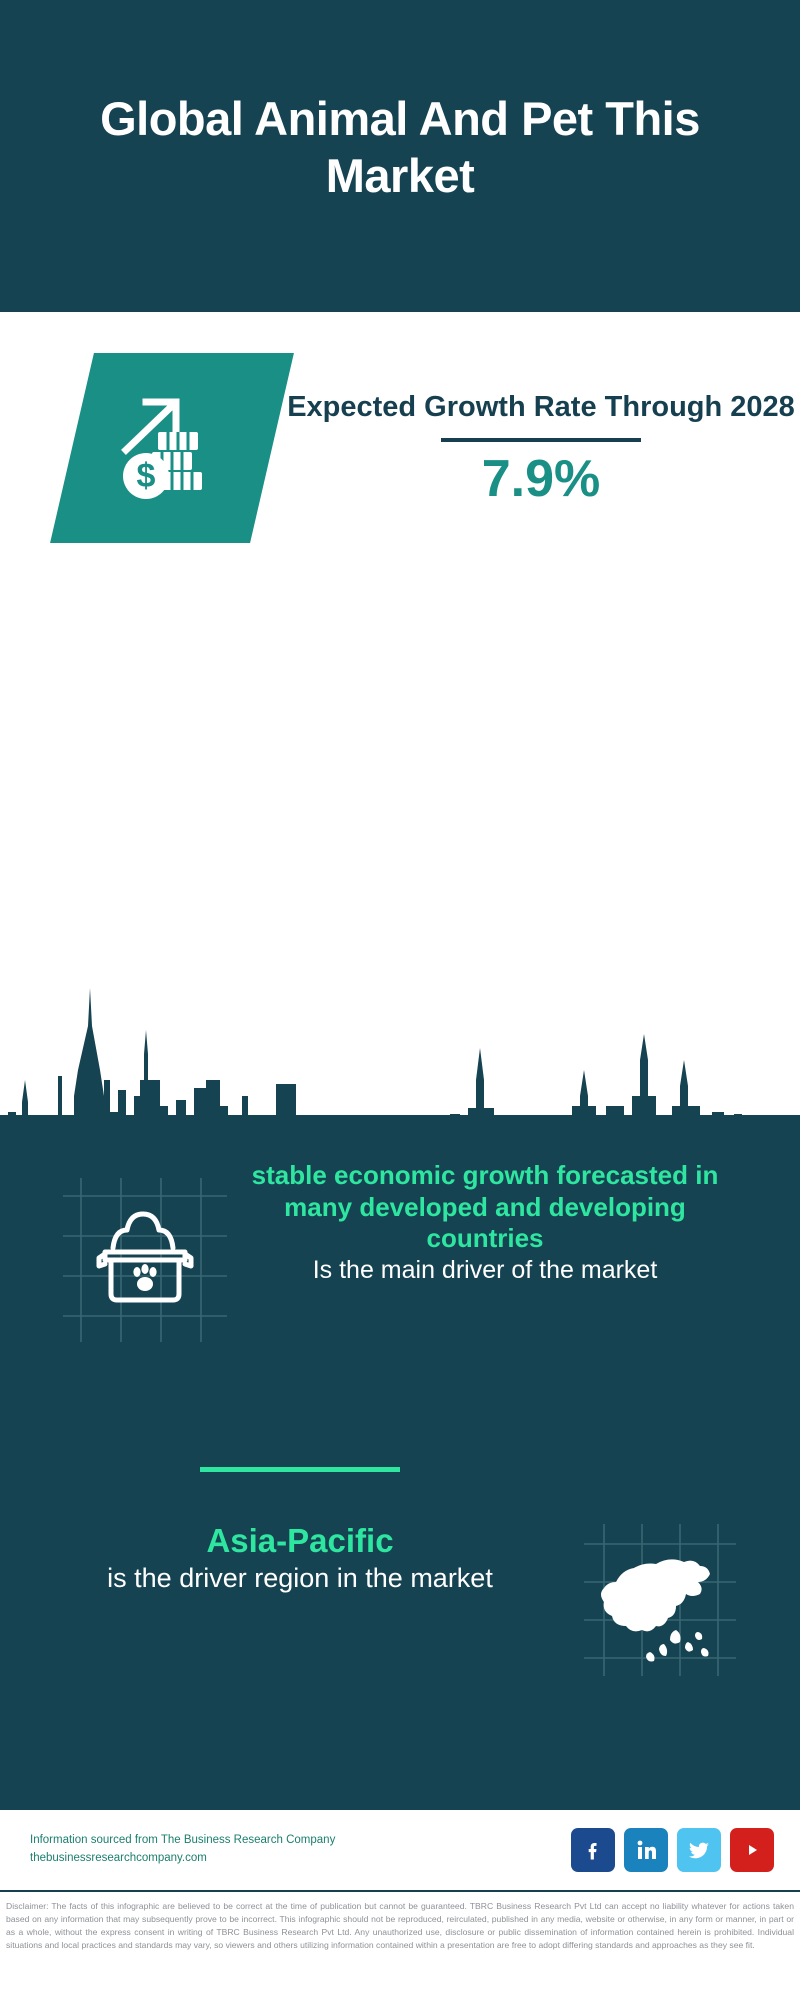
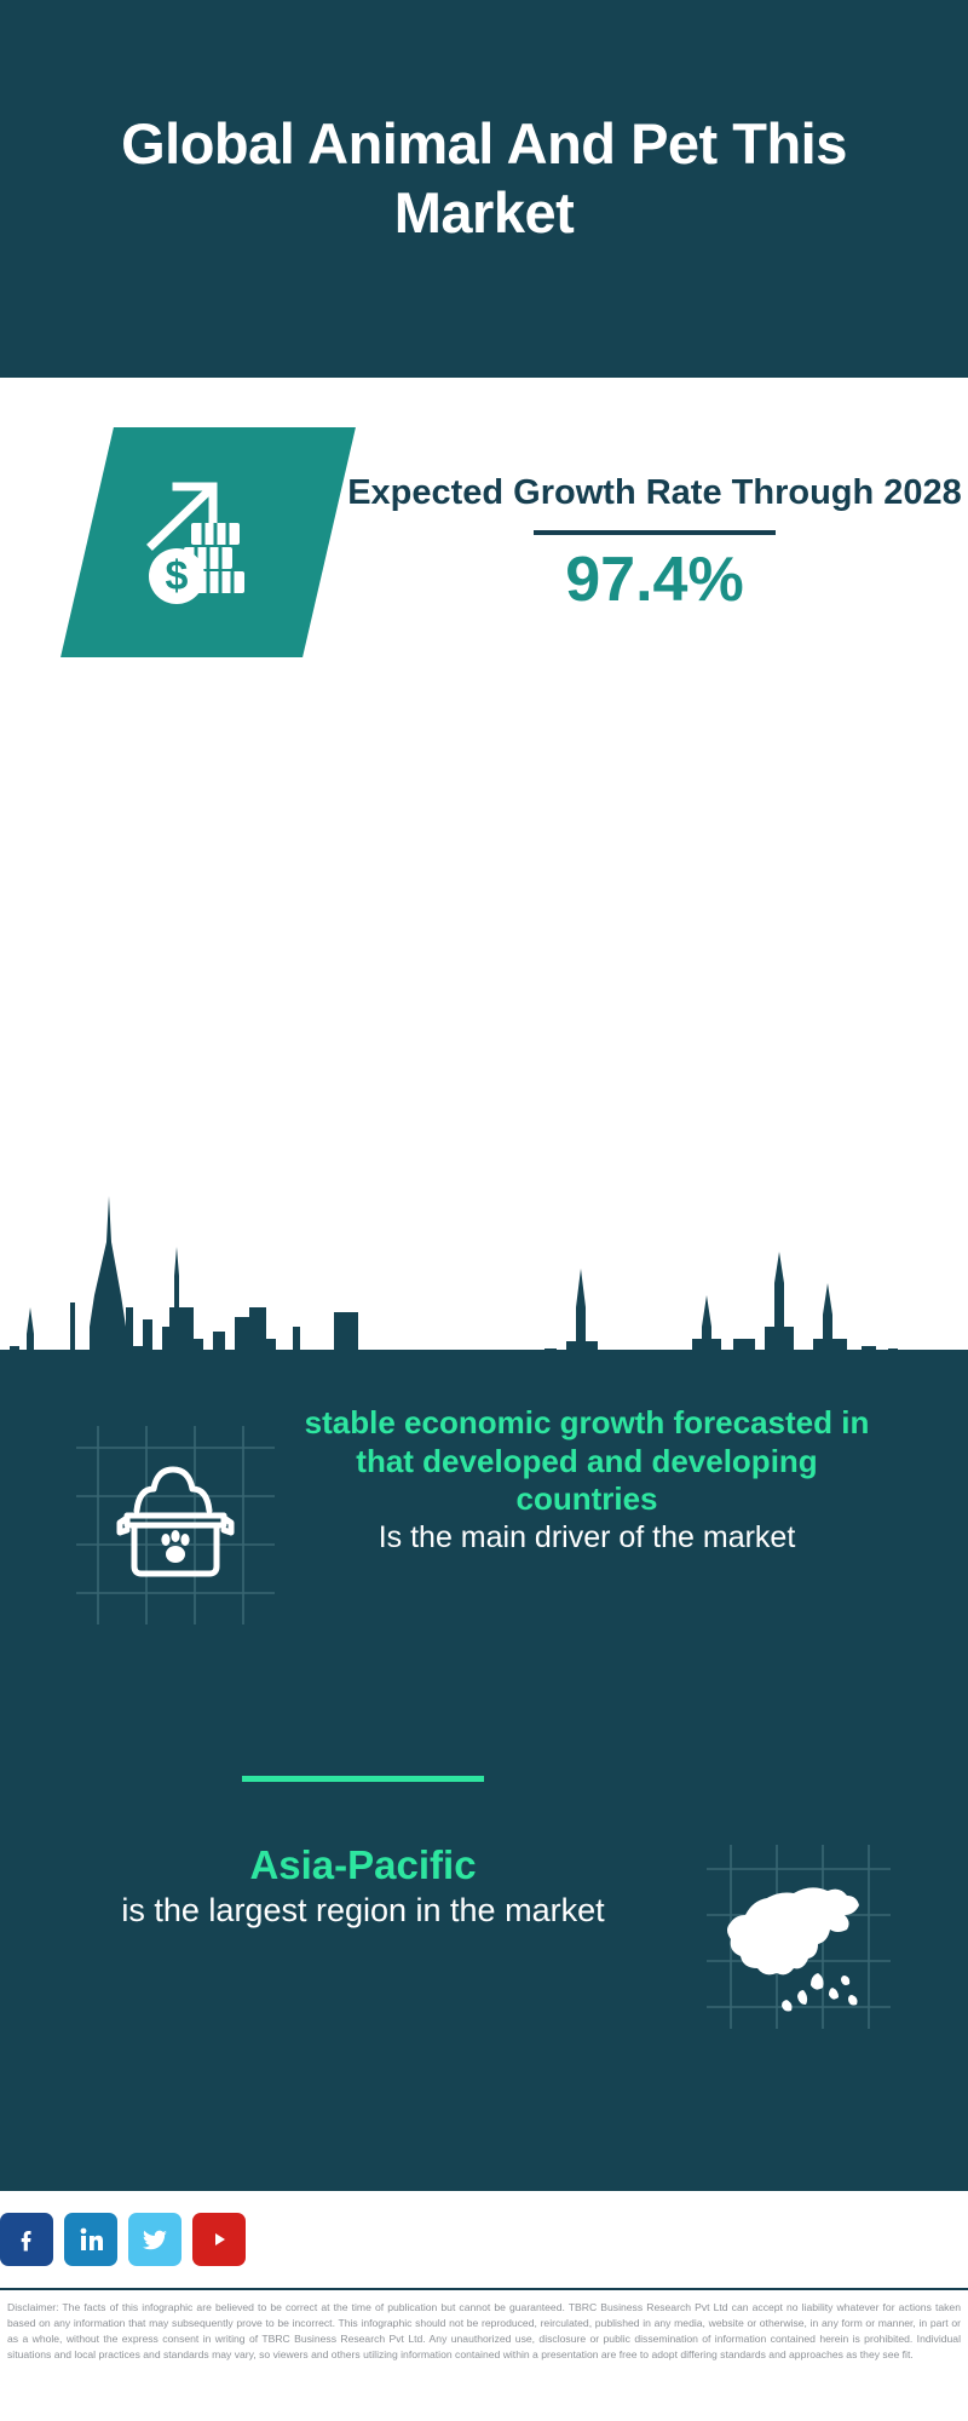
  Global Animal And Pet This Market
  Expected Growth Rate Through 2028
- 7.9%
+ 97.4%
- stable economic growth forecasted in many developed and developing countries
+ stable economic growth forecasted in that developed and developing countries
  Is the main driver of the market
  Asia-Pacific
- is the driver region in the market
+ is the largest region in the market
- Information sourced from The Business Research Company
- thebusinessresearchcompany.com
  Disclaimer: The facts of this infographic are believed to be correct at the time of publication but cannot be guaranteed. TBRC Business Research Pvt Ltd can accept no liability whatever for actions taken based on any information that may subsequently prove to be incorrect. This infographic should not be reproduced, reirculated, published in any media, website or otherwise, in any form or manner, in part or as a whole, without the express consent in writing of TBRC Business Research Pvt Ltd. Any unauthorized use, disclosure or public dissemination of information contained herein is prohibited. Individual situations and local practices and standards may vary, so viewers and others utilizing information contained within a presentation are free to adopt differing standards and approaches as they see fit.
